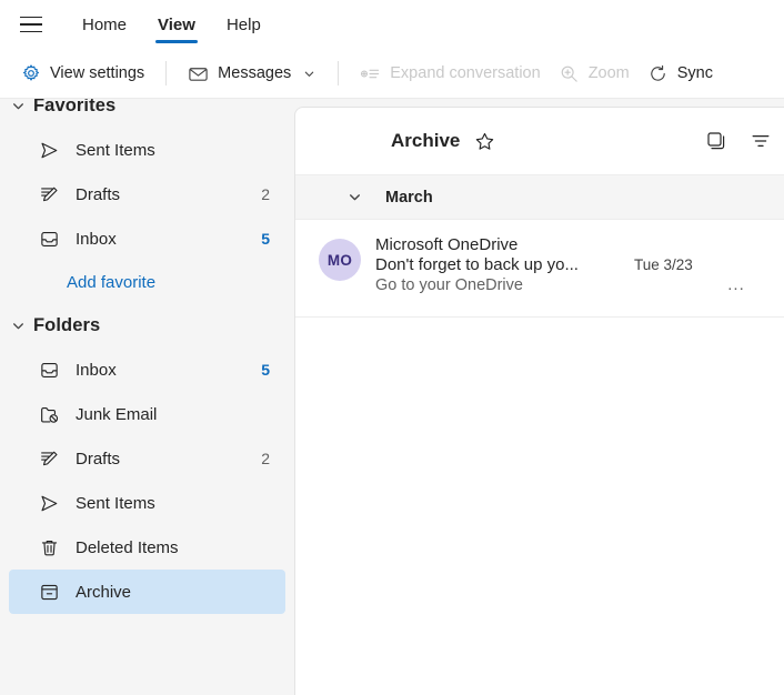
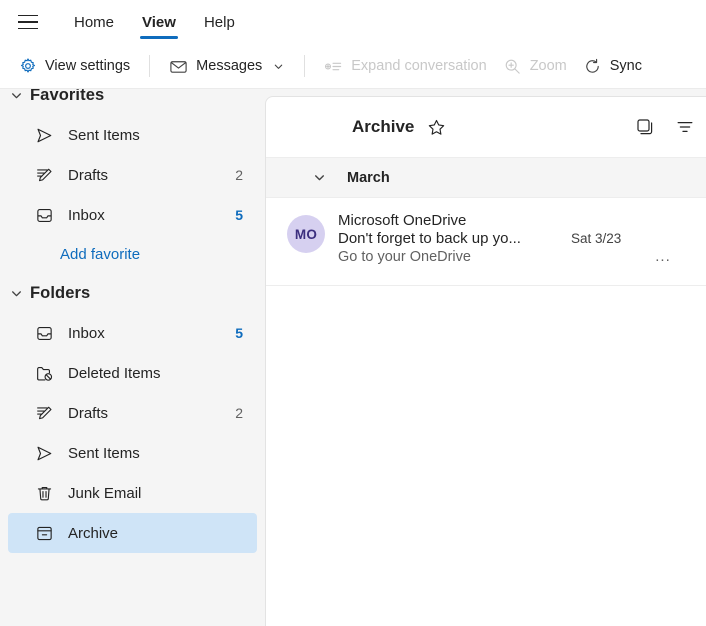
  Home
  View
  Help
  View settings
  Messages
  Expand conversation
  Zoom
  Sync
  Favorites
  Sent Items
  Drafts
  2
  Inbox
  5
  Add favorite
  Folders
  Inbox
  5
- Junk Email
+ Deleted Items
  Drafts
  2
  Sent Items
- Deleted Items
+ Junk Email
  Archive
  Archive
  March
  MO
  Microsoft OneDrive
  Don't forget to back up yo...
- Tue 3/23
+ Sat 3/23
  Go to your OneDrive
  ...
